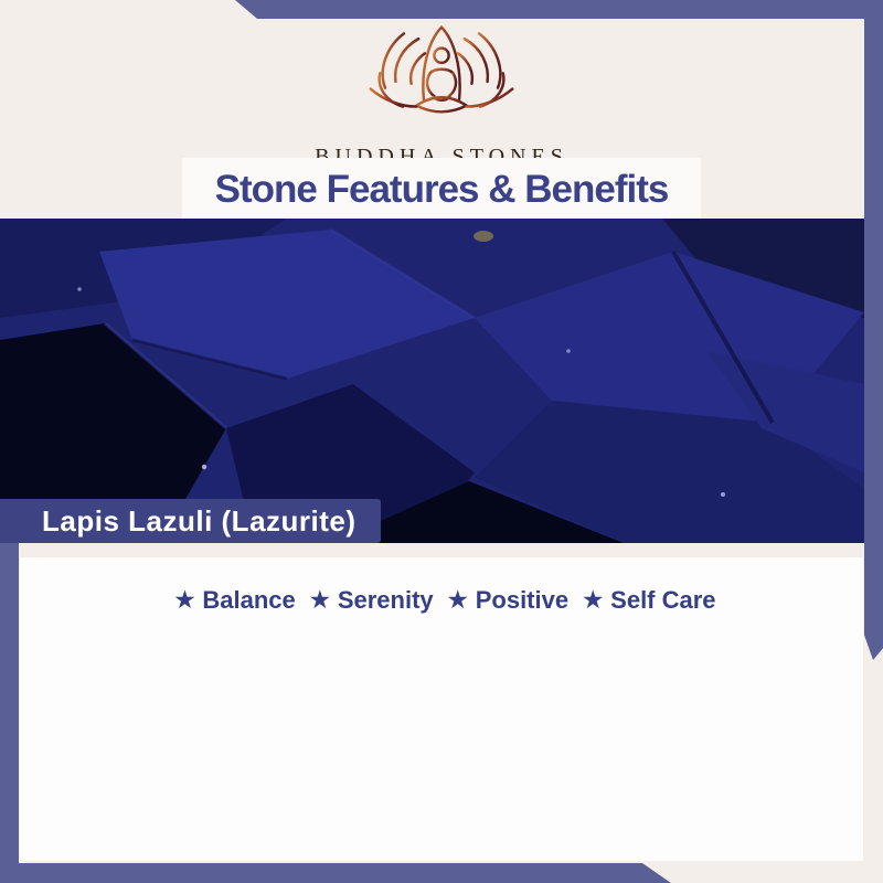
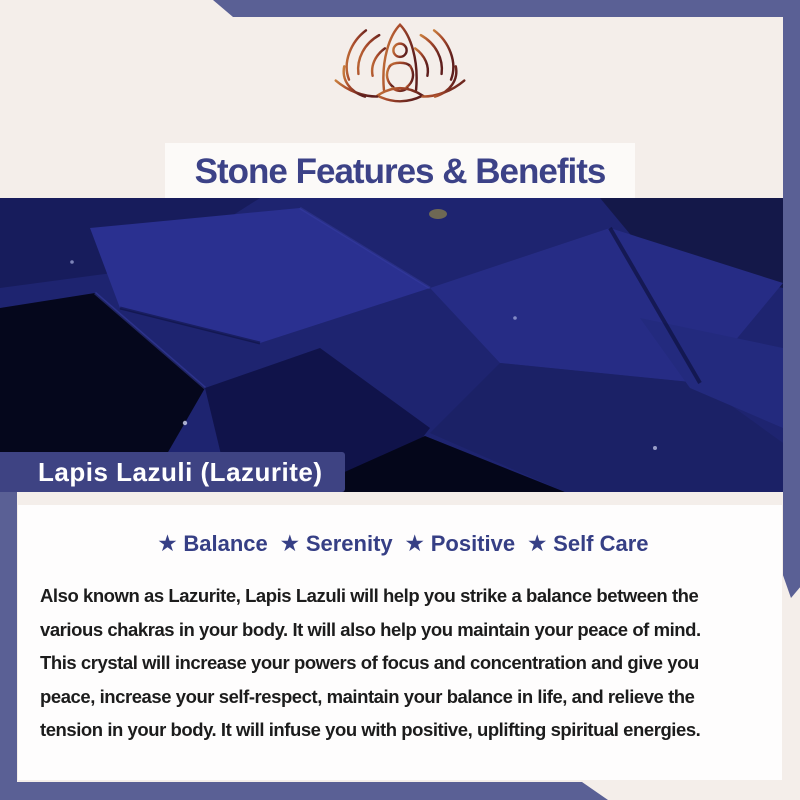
- BUDDHA STONES
  Stone Features & Benefits
  Lapis Lazuli (Lazurite)
  ★ Balance ★ Serenity ★ Positive ★ Self Care
+ Also known as Lazurite, Lapis Lazuli will help you strike a balance between the
+ various chakras in your body. It will also help you maintain your peace of mind.
+ This crystal will increase your powers of focus and concentration and give you
+ peace, increase your self-respect, maintain your balance in life, and relieve the
+ tension in your body. It will infuse you with positive, uplifting spiritual energies.
